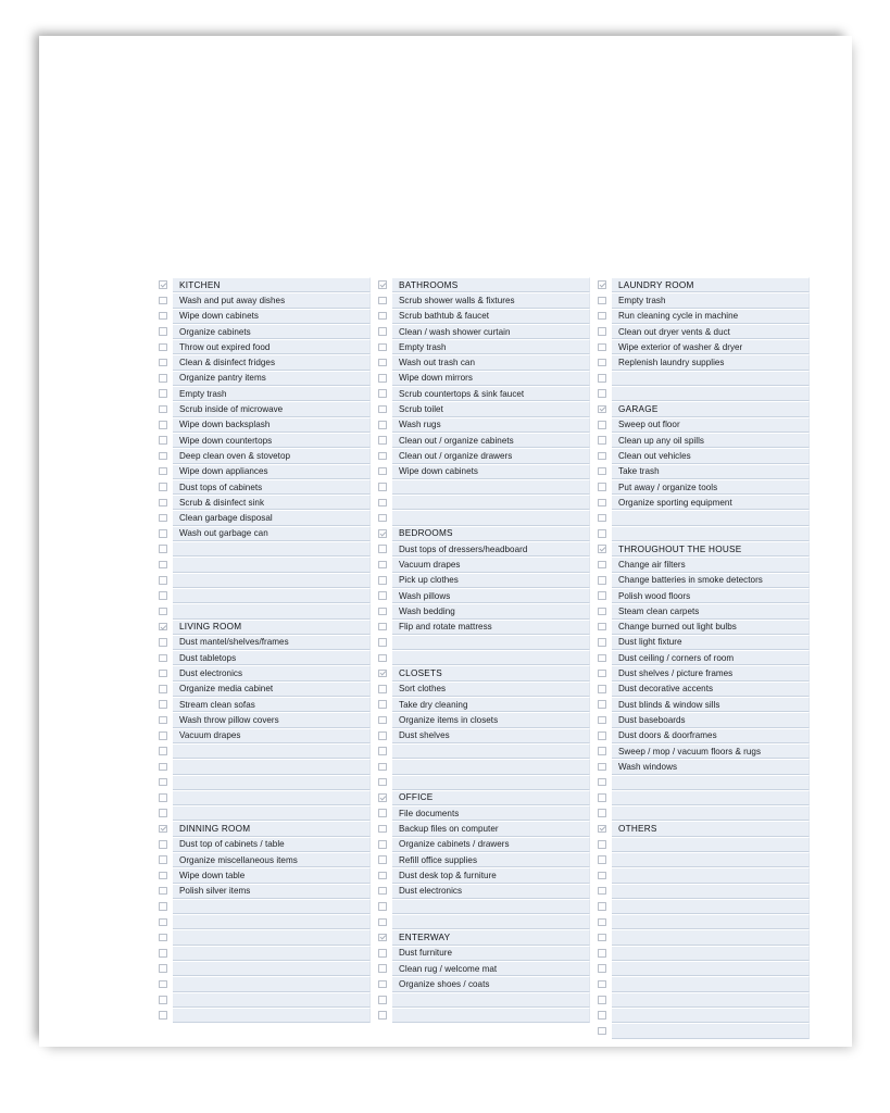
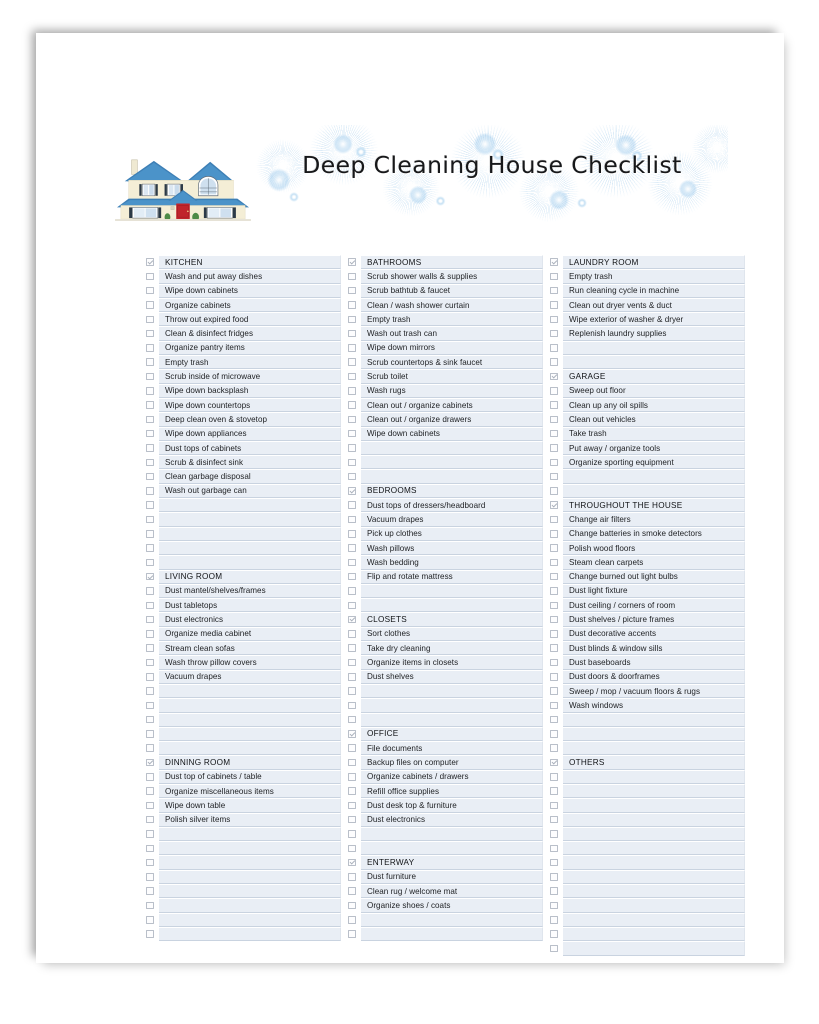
+ Deep Cleaning House Checklist
  KITCHEN
  Wash and put away dishes
  Wipe down cabinets
  Organize cabinets
  Throw out expired food
  Clean & disinfect fridges
  Organize pantry items
  Empty trash
  Scrub inside of microwave
  Wipe down backsplash
  Wipe down countertops
  Deep clean oven & stovetop
  Wipe down appliances
  Dust tops of cabinets
  Scrub & disinfect sink
  Clean garbage disposal
  Wash out garbage can
  LIVING ROOM
  Dust mantel/shelves/frames
  Dust tabletops
  Dust electronics
  Organize media cabinet
  Stream clean sofas
  Wash throw pillow covers
  Vacuum drapes
  DINNING ROOM
  Dust top of cabinets / table
  Organize miscellaneous items
  Wipe down table
  Polish silver items
  BATHROOMS
- Scrub shower walls & fixtures
+ Scrub shower walls & supplies
  Scrub bathtub & faucet
  Clean / wash shower curtain
  Empty trash
  Wash out trash can
  Wipe down mirrors
  Scrub countertops & sink faucet
  Scrub toilet
  Wash rugs
  Clean out / organize cabinets
  Clean out / organize drawers
  Wipe down cabinets
  BEDROOMS
  Dust tops of dressers/headboard
  Vacuum drapes
  Pick up clothes
  Wash pillows
  Wash bedding
  Flip and rotate mattress
  CLOSETS
  Sort clothes
  Take dry cleaning
  Organize items in closets
  Dust shelves
  OFFICE
  File documents
  Backup files on computer
  Organize cabinets / drawers
  Refill office supplies
  Dust desk top & furniture
  Dust electronics
  ENTERWAY
  Dust furniture
  Clean rug / welcome mat
  Organize shoes / coats
  LAUNDRY ROOM
  Empty trash
  Run cleaning cycle in machine
  Clean out dryer vents & duct
  Wipe exterior of washer & dryer
  Replenish laundry supplies
  GARAGE
  Sweep out floor
  Clean up any oil spills
  Clean out vehicles
  Take trash
  Put away / organize tools
  Organize sporting equipment
  THROUGHOUT THE HOUSE
  Change air filters
  Change batteries in smoke detectors
  Polish wood floors
  Steam clean carpets
  Change burned out light bulbs
  Dust light fixture
  Dust ceiling / corners of room
  Dust shelves / picture frames
  Dust decorative accents
  Dust blinds & window sills
  Dust baseboards
  Dust doors & doorframes
  Sweep / mop / vacuum floors & rugs
  Wash windows
  OTHERS
